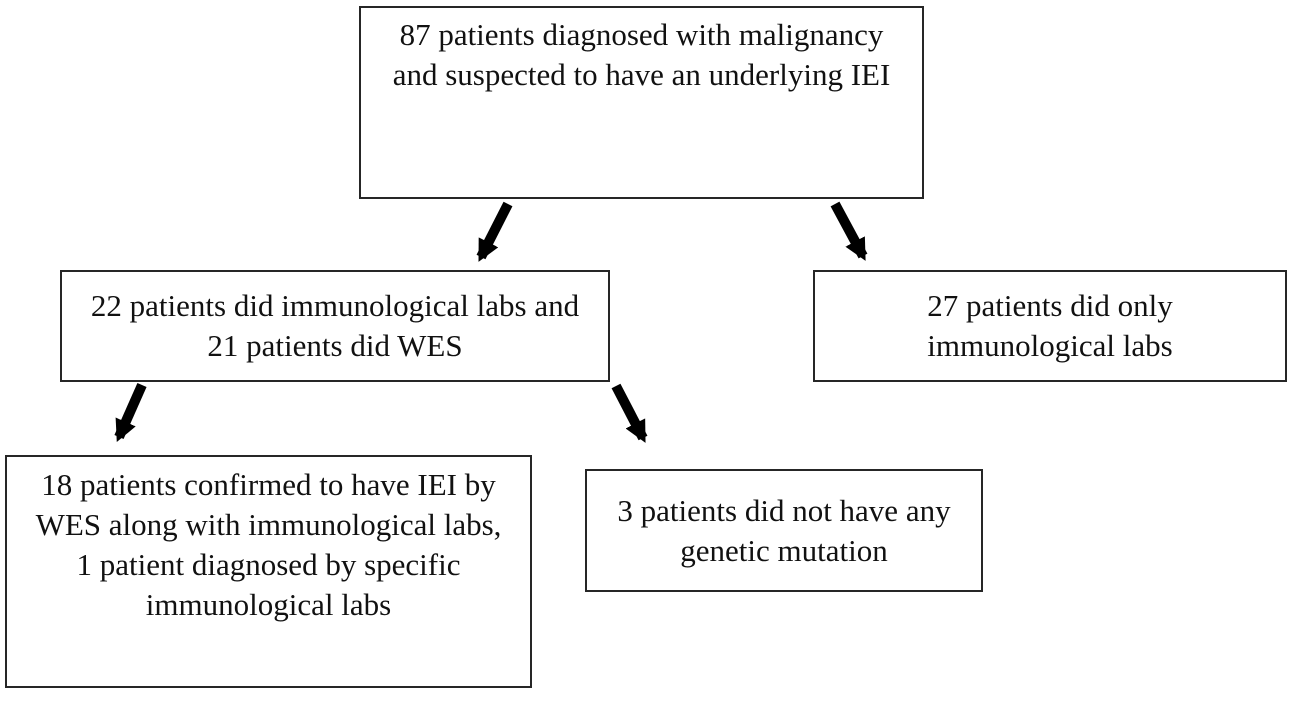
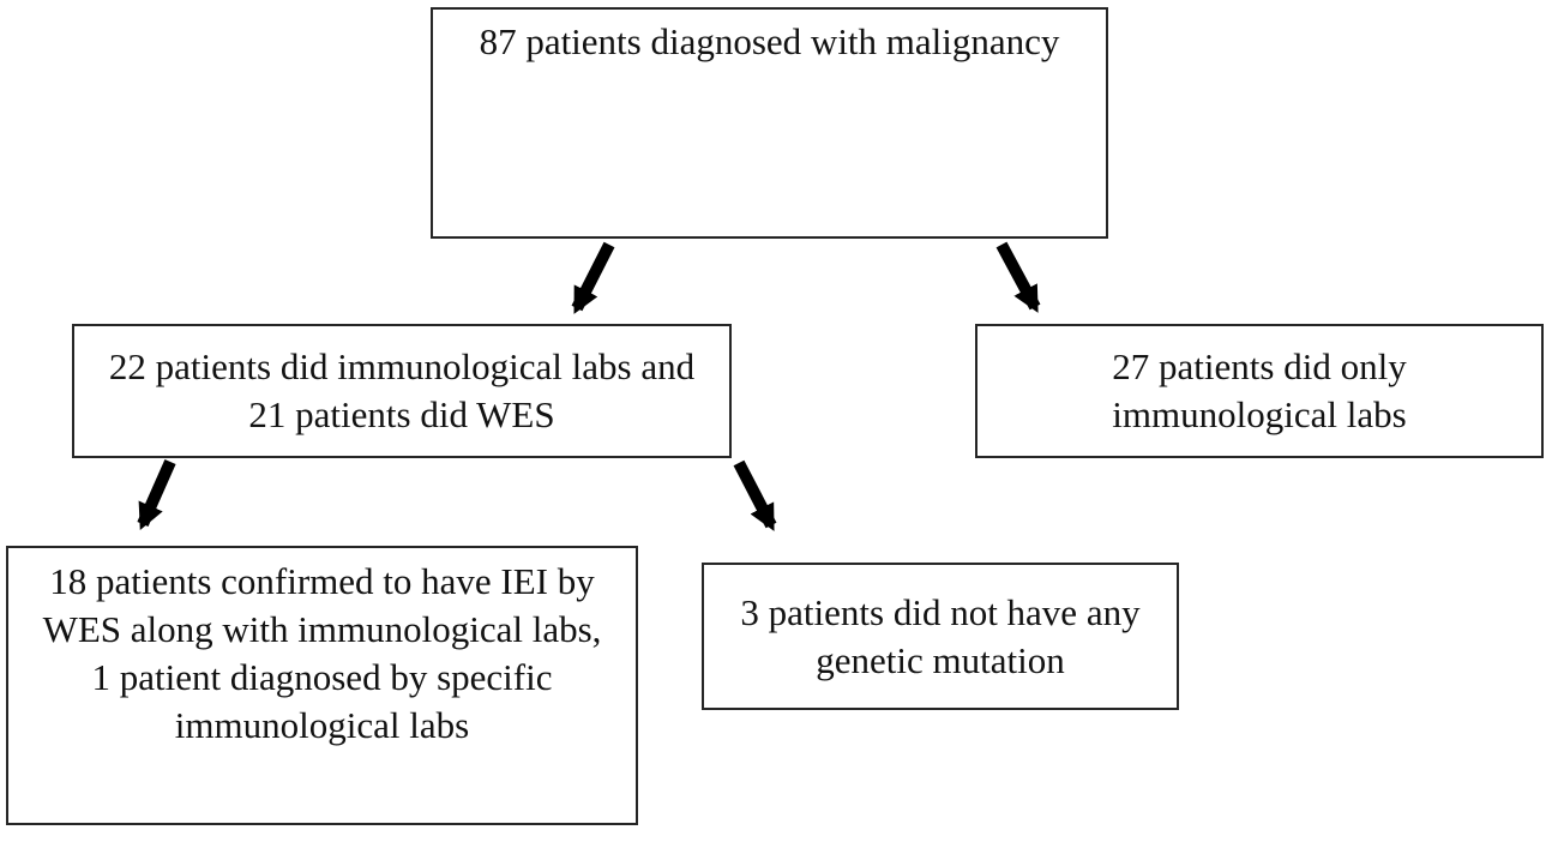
  87 patients diagnosed with malignancy
- and suspected to have an underlying IEI
  22 patients did immunological labs and
  21 patients did WES
  27 patients did only
  immunological labs
  18 patients confirmed to have IEI by
  WES along with immunological labs,
  1 patient diagnosed by specific
  immunological labs
  3 patients did not have any
  genetic mutation
